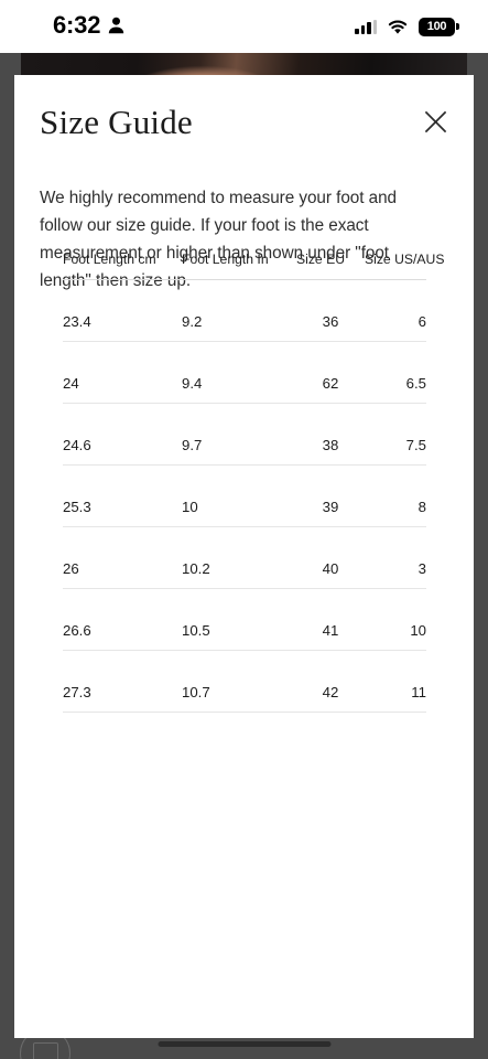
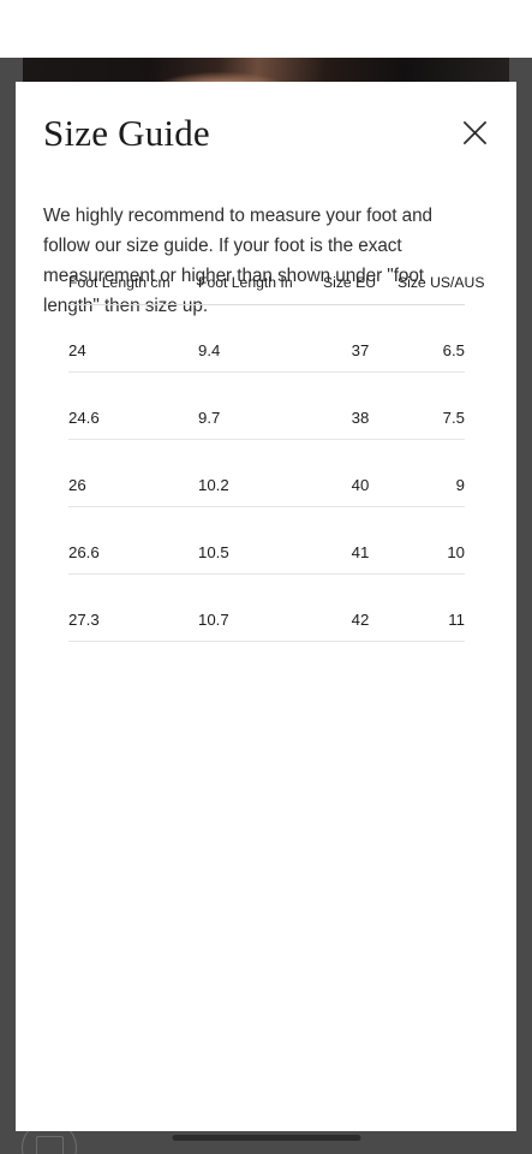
  Size Guide
  We highly recommend to measure your foot and follow our size guide. If your foot is the exact measurement or higher than shown under "foot length" then size up.
  Foot Length cm	Foot Length In	Size EU	Size US/AUS
- 23.4	9.2	36	6
- 24	9.4	62	6.5
+ 24	9.4	37	6.5
  24.6	9.7	38	7.5
- 25.3	10	39	8
- 26	10.2	40	3
+ 26	10.2	40	9
  26.6	10.5	41	10
  27.3	10.7	42	11
- 6:32
- 100
